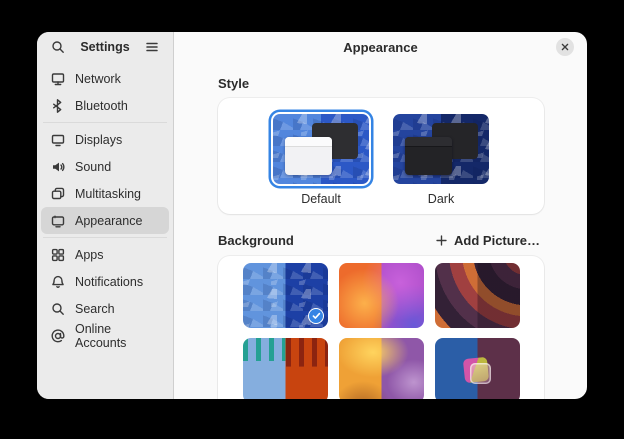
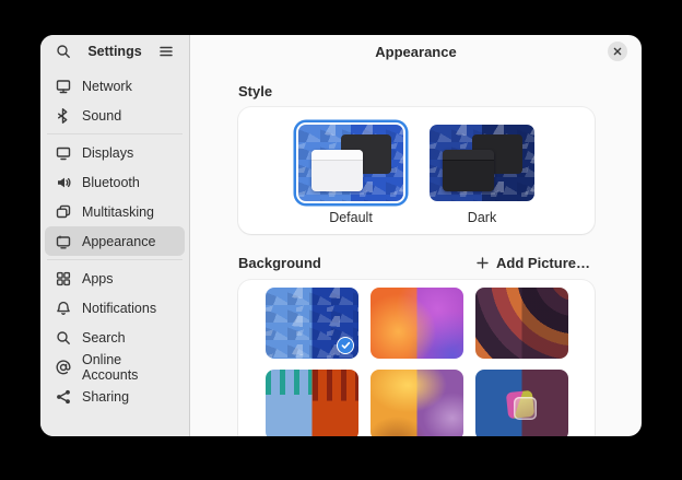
  Settings
  Network
- Bluetooth
+ Sound
  Displays
- Sound
+ Bluetooth
  Multitasking
  Appearance
  Apps
  Notifications
  Search
  Online Accounts
+ Sharing
  Appearance
  Style
  Default
  Dark
  Background
  Add Picture…
